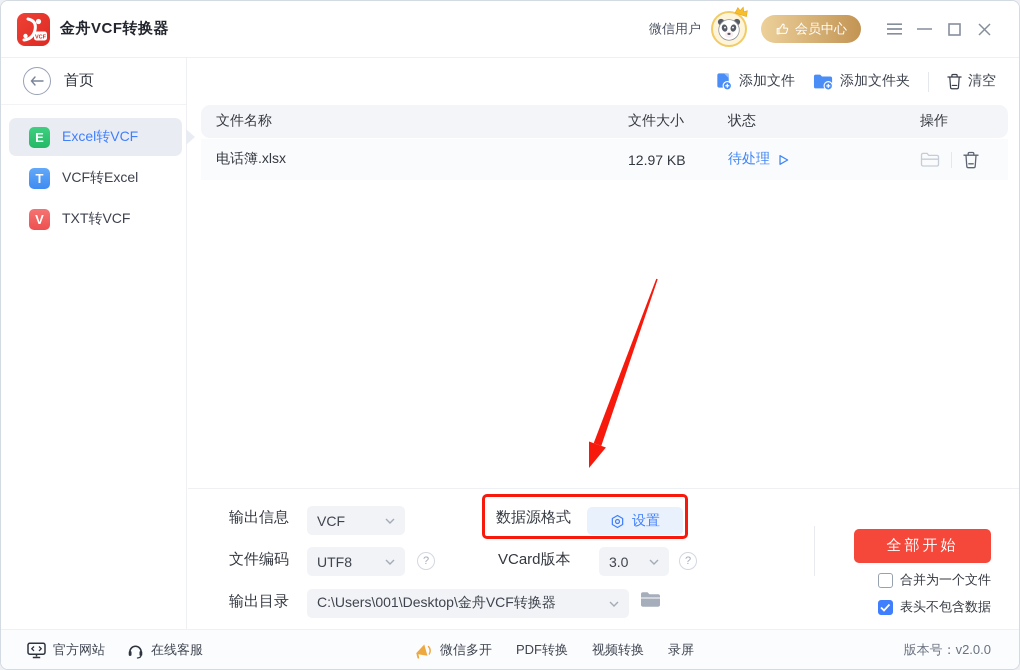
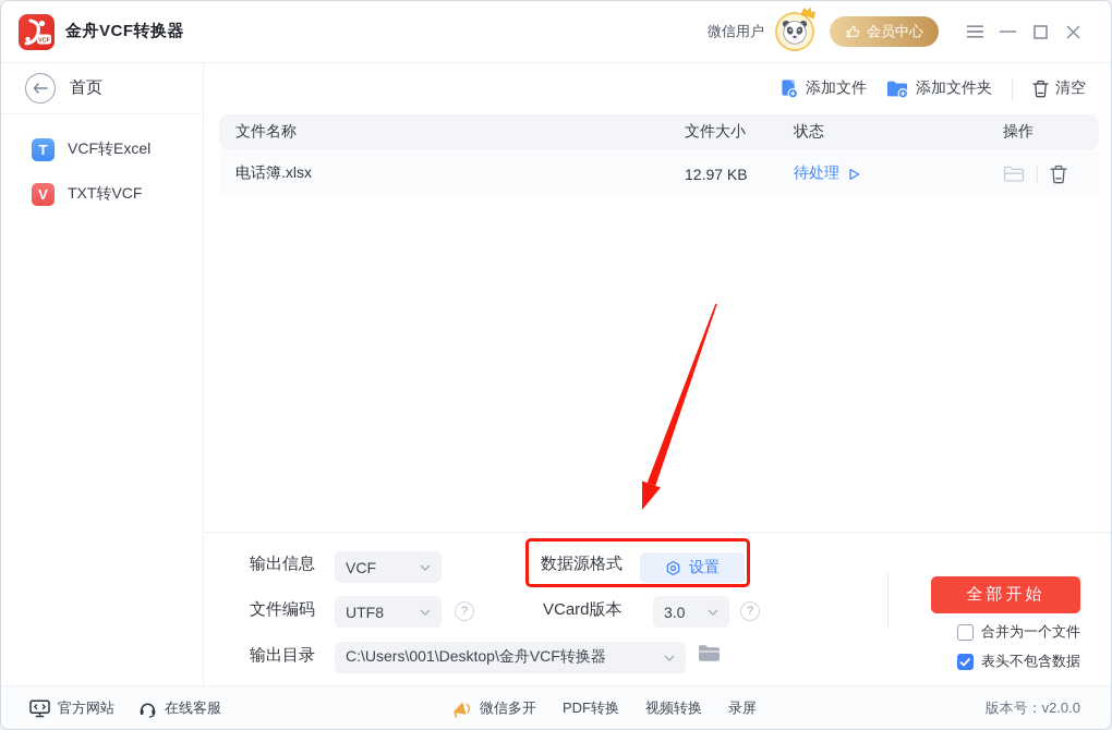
  金舟VCF转换器
  微信用户
  会员中心
  首页
- E
- Excel转VCF
  T
  VCF转Excel
  V
  TXT转VCF
  添加文件
  添加文件夹
  清空
  文件名称
  文件大小
  状态
  操作
  电话簿.xlsx
  12.97 KB
  待处理
  输出信息
  VCF
  数据源格式
  设置
  文件编码
  UTF8
  ?
  VCard版本
  3.0
  ?
  输出目录
  C:\Users\001\Desktop\金舟VCF转换器
  全部开始
  合并为一个文件
  表头不包含数据
  官方网站
  在线客服
  微信多开
  PDF转换
  视频转换
  录屏
  版本号：v2.0.0
